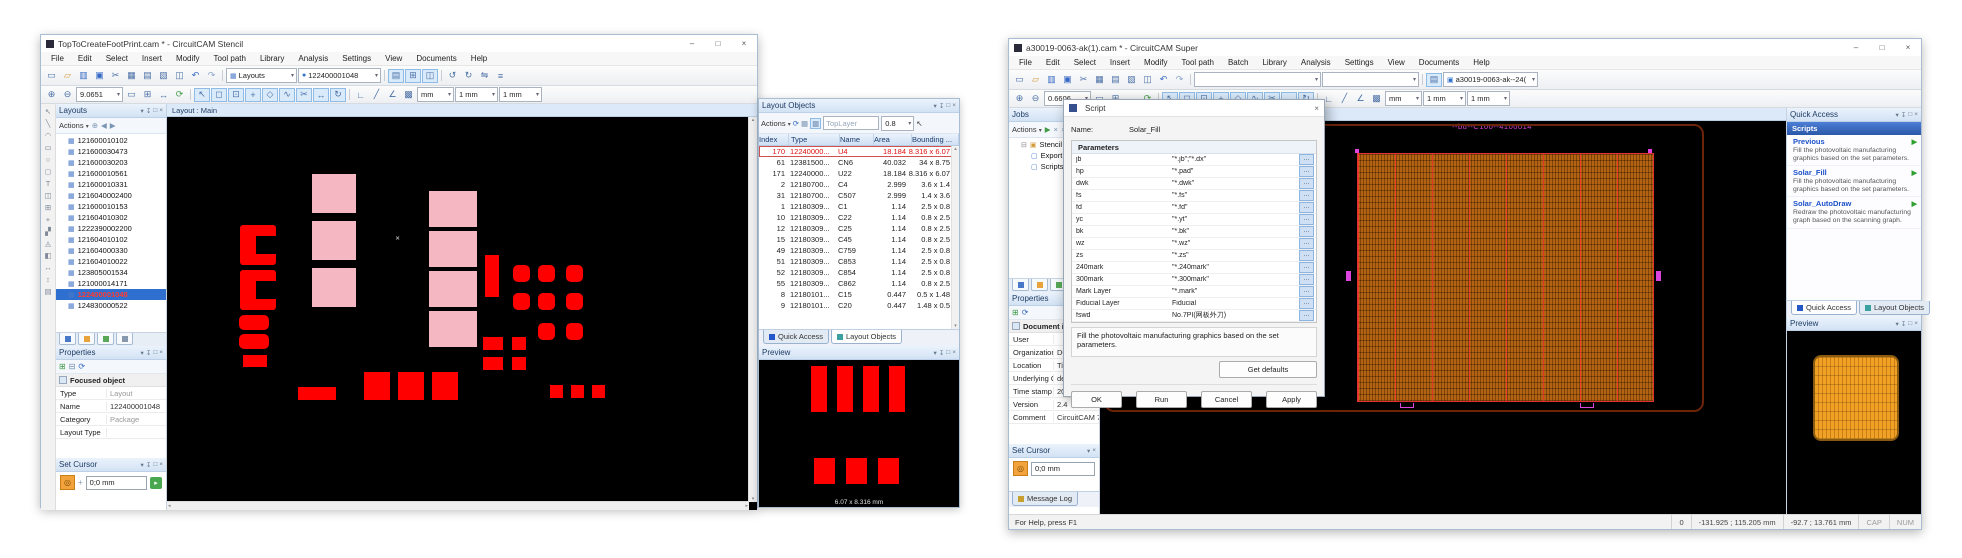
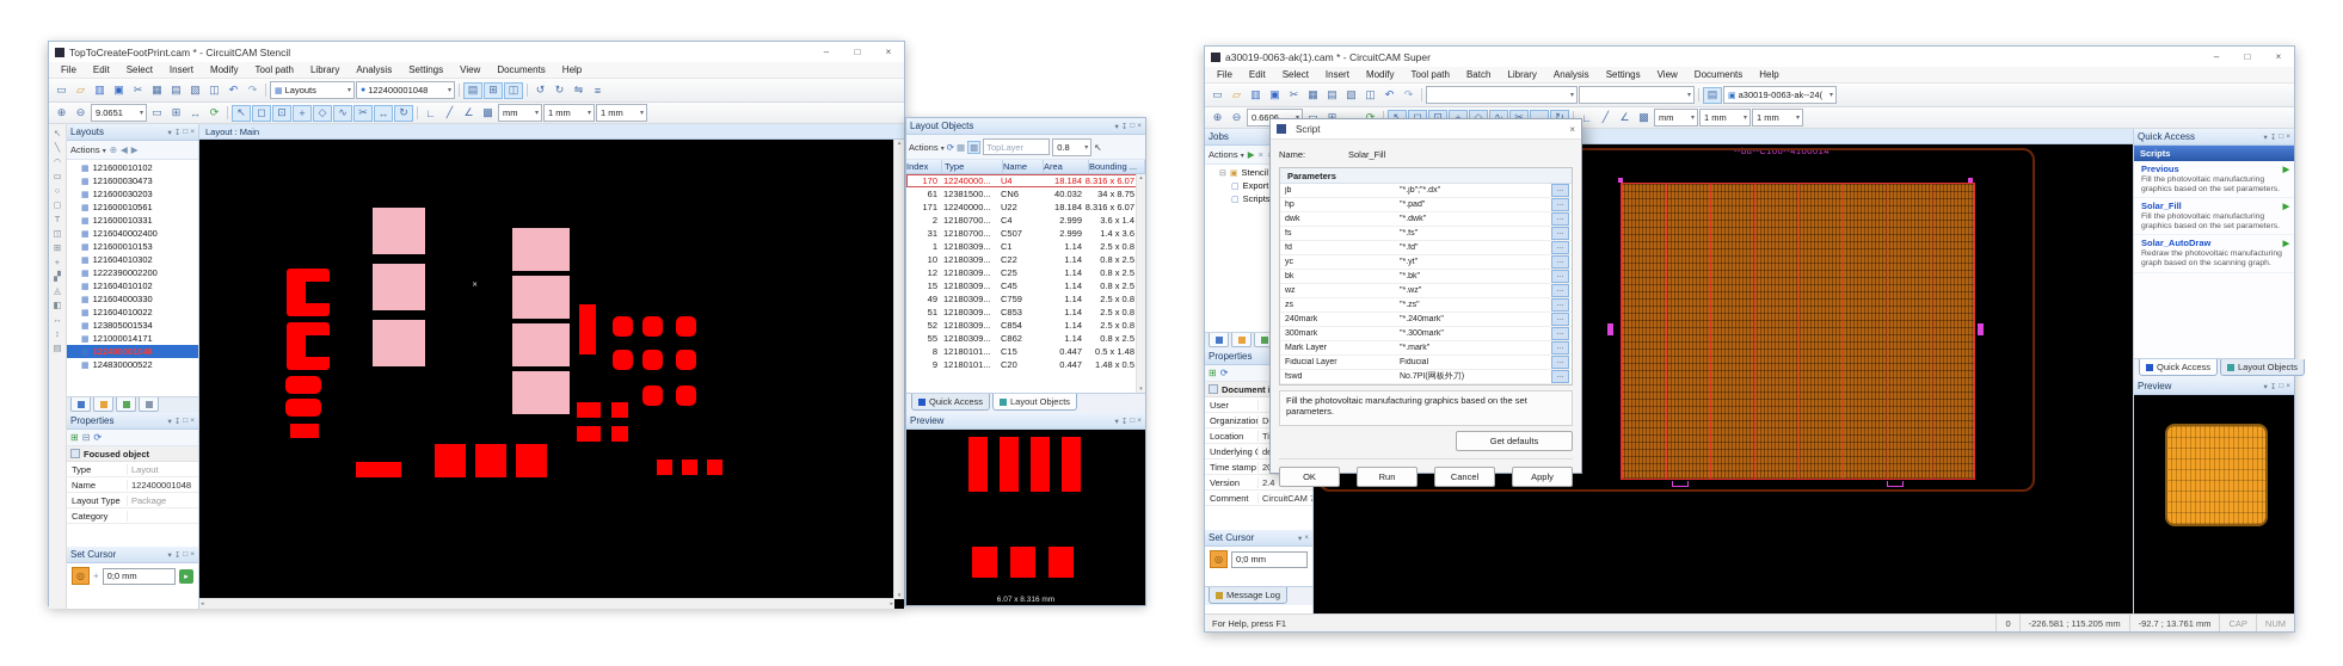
  TopToCreateFootPrint.cam * - CircuitCAM Stencil
  –
  □
  ×
  File
  Edit
  Select
  Insert
  Modify
  Tool path
  Library
  Analysis
  Settings
  View
  Documents
  Help
  ▭
  ▱
  ▥
  ▣
  ✂
  ▦
  ▤
  ▧
  ◫
  ↶
  ↷
  Layouts
  122400001048
  ▤
  ⊞
  ◫
  ↺
  ↻
  ⇋
  ≡
  ⊕
  ⊖
  9.0651
  ▭
  ⊞
  ↔
  ⟳
  ↖
  ◻
  ⊡
  +
  ◇
  ∿
  ✂
  ↔
  ↻
  ∟
  ╱
  ∠
  ▩
  mm
  1 mm
  1 mm
  ↖
  ╲
  ◠
  ▭
  ○
  ◻
  T
  ◫
  ⊞
  +
  ▞
  ◬
  ◧
  ↔
  ↕
  ▤
  Layouts
  Actions
  ⊕
  ◀
  ▶
  121600010102
  121600030473
  121600030203
  121600010561
  121600010331
  1216040002400
  121600010153
  121604010302
  1222390002200
  121604010102
  121604000330
  121604010022
  123805001534
  121000014171
  122400001048
  124830000522
  Properties
  ⊞
  ⊟
  ⟳
  Focused object
  Type
  Layout
  Name
  122400001048
- Category
+ Layout Type
  Package
- Layout Type
+ Category
  Set Cursor
  ◎
  +
  0;0 mm
  Layout : Main
  Layout Objects
  Actions
  ⟳
  ▦
  ▩
  TopLayer
  0.8
  ↖
  Index
  Type
  Name
  Area
  Bounding ...
  170
  12240000...
  U4
  18.184
  8.316 x 6.07
  61
  12381500...
  CN6
  40.032
  34 x 8.75
  171
  12240000...
  U22
  18.184
  8.316 x 6.07
  2
  12180700...
  C4
  2.999
  3.6 x 1.4
  31
  12180700...
  C507
  2.999
  1.4 x 3.6
  1
  12180309...
  C1
  1.14
  2.5 x 0.8
  10
  12180309...
  C22
  1.14
  0.8 x 2.5
  12
  12180309...
  C25
  1.14
  0.8 x 2.5
  15
  12180309...
  C45
  1.14
  0.8 x 2.5
  49
  12180309...
  C759
  1.14
  2.5 x 0.8
  51
  12180309...
  C853
  1.14
  2.5 x 0.8
  52
  12180309...
  C854
  1.14
  2.5 x 0.8
  55
  12180309...
  C862
  1.14
  0.8 x 2.5
  8
  12180101...
  C15
  0.447
  0.5 x 1.48
  9
  12180101...
  C20
  0.447
  1.48 x 0.5
  Quick Access
  Layout Objects
  Preview
  a30019-0063-ak(1).cam * - CircuitCAM Super
  –
  □
  ×
  File
  Edit
  Select
  Insert
  Modify
  Tool path
  Batch
  Library
  Analysis
  Settings
  View
  Documents
  Help
  ▭
  ▱
  ▥
  ▣
  ✂
  ▦
  ▤
  ▧
  ◫
  ↶
  ↷
  ▤
  a30019-0063-ak--24(
  ⊕
  ⊖
  ▭
  ⊞
  ⟳
  ↖
  ◻
  ⊡
  ◇
  ∿
  ✂
  ↻
  ∟
  ╱
  ∠
  ▩
  mm
  1 mm
  1 mm
  Jobs
  Actions
  ▶
  ×
  Export
  Scripts
  Properties
  ⊞
  ⟳
  User
  Organization
  Location
  Time stamp
  Version
  2.4
  Comment
  Set Cursor
  ◎
  0;0 mm
  Message Log
  --bu--C100--4100014
  Quick Access
  Scripts
  Previous
  Solar_Fill
  Solar_AutoDraw
  Quick Access
  Layout Objects
  Preview
  For Help, press F1
  0
- -131.925 ; 115.205 mm
+ -226.581 ; 115.205 mm
  -92.7 ; 13.761 mm
  CAP
  NUM
  Script
  ×
  Name:
  Solar_Fill
  Parameters
  Fill the photovoltaic manufacturing graphics based on the set parameters.
  Get defaults
  OK
  Run
  Cancel
  Apply
